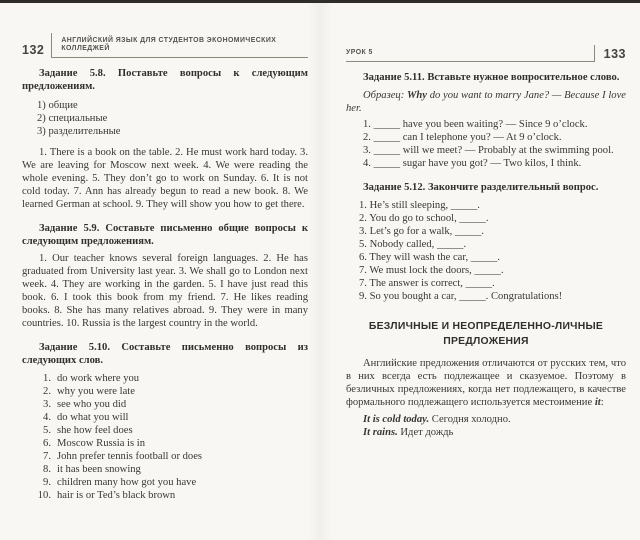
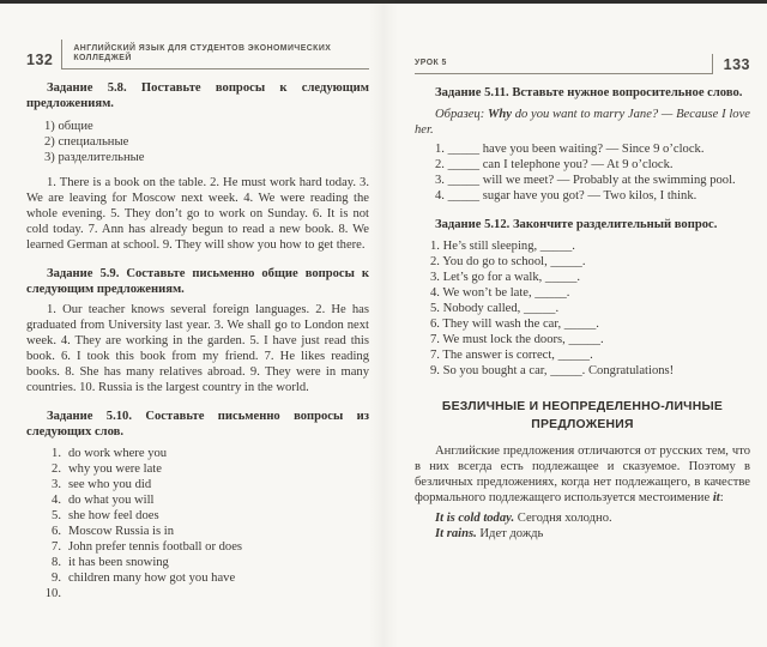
  132
  Задание 5.8. Поставьте вопросы к следующим предложениям.
  1) общие
  2) специальные
  3) разделительные
  1. There is a book on the table. 2. He must work hard today. 3. We are leaving for Moscow next week. 4. We were reading the whole evening. 5. They don’t go to work on Sunday. 6. It is not cold today. 7. Ann has already begun to read a new book. 8. We learned German at school. 9. They will show you how to get there.
  Задание 5.9. Составьте письменно общие вопросы к следующим предложениям.
  1. Our teacher knows several foreign languages. 2. He has graduated from University last year. 3. We shall go to London next week. 4. They are working in the garden. 5. I have just read this book. 6. I took this book from my friend. 7. He likes reading books. 8. She has many relatives abroad. 9. They were in many countries. 10. Russia is the largest country in the world.
  Задание 5.10. Составьте письменно вопросы из следующих слов.
  1.
  do work where you
  2.
  why you were late
  3.
  see who you did
  4.
  do what you will
  5.
  she how feel does
  6.
  Moscow Russia is in
  7.
  John prefer tennis football or does
  8.
  it has been snowing
  9.
  children many how got you have
  10.
- hair is or Ted’s black brown
  133
  Задание 5.11. Вставьте нужное вопросительное слово.
  Образец: Why do you want to marry Jane? — Because I love her.
  1. _____ have you been waiting? — Since 9 o’clock.
  2. _____ can I telephone you? — At 9 o’clock.
  3. _____ will we meet? — Probably at the swimming pool.
  4. _____ sugar have you got? — Two kilos, I think.
  Задание 5.12. Закончите разделительный вопрос.
  1. He’s still sleeping, _____.
  2. You do go to school, _____.
  3. Let’s go for a walk, _____.
+ 4. We won’t be late, _____.
  5. Nobody called, _____.
  6. They will wash the car, _____.
  7. We must lock the doors, _____.
  7. The answer is correct, _____.
  9. So you bought a car, _____. Congratulations!
  БЕЗЛИЧНЫЕ И НЕОПРЕДЕЛЕННО-ЛИЧНЫЕ
  ПРЕДЛОЖЕНИЯ
  Английские предложения отличаются от русских тем, что в них всегда есть подлежащее и сказуемое. Поэтому в безличных предложениях, когда нет подлежащего, в качестве формального подлежащего используется местоимение it:
  It is cold today. Сегодня холодно.
  It rains. Идет дождь
